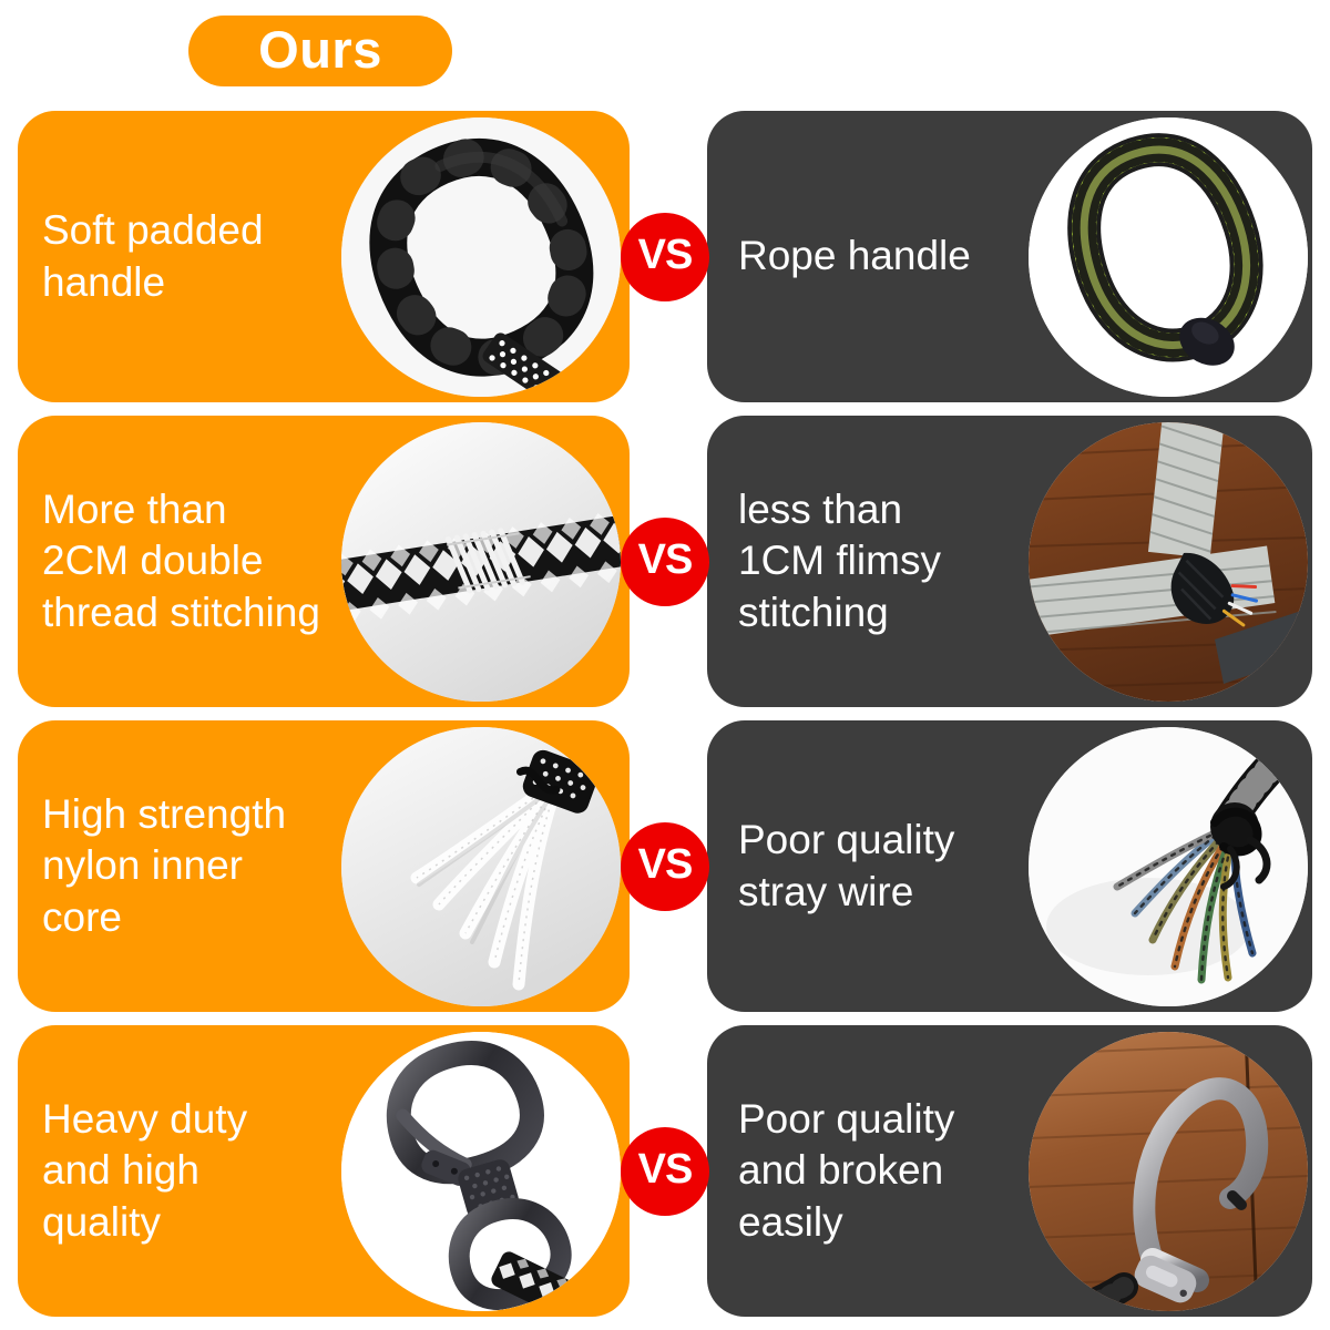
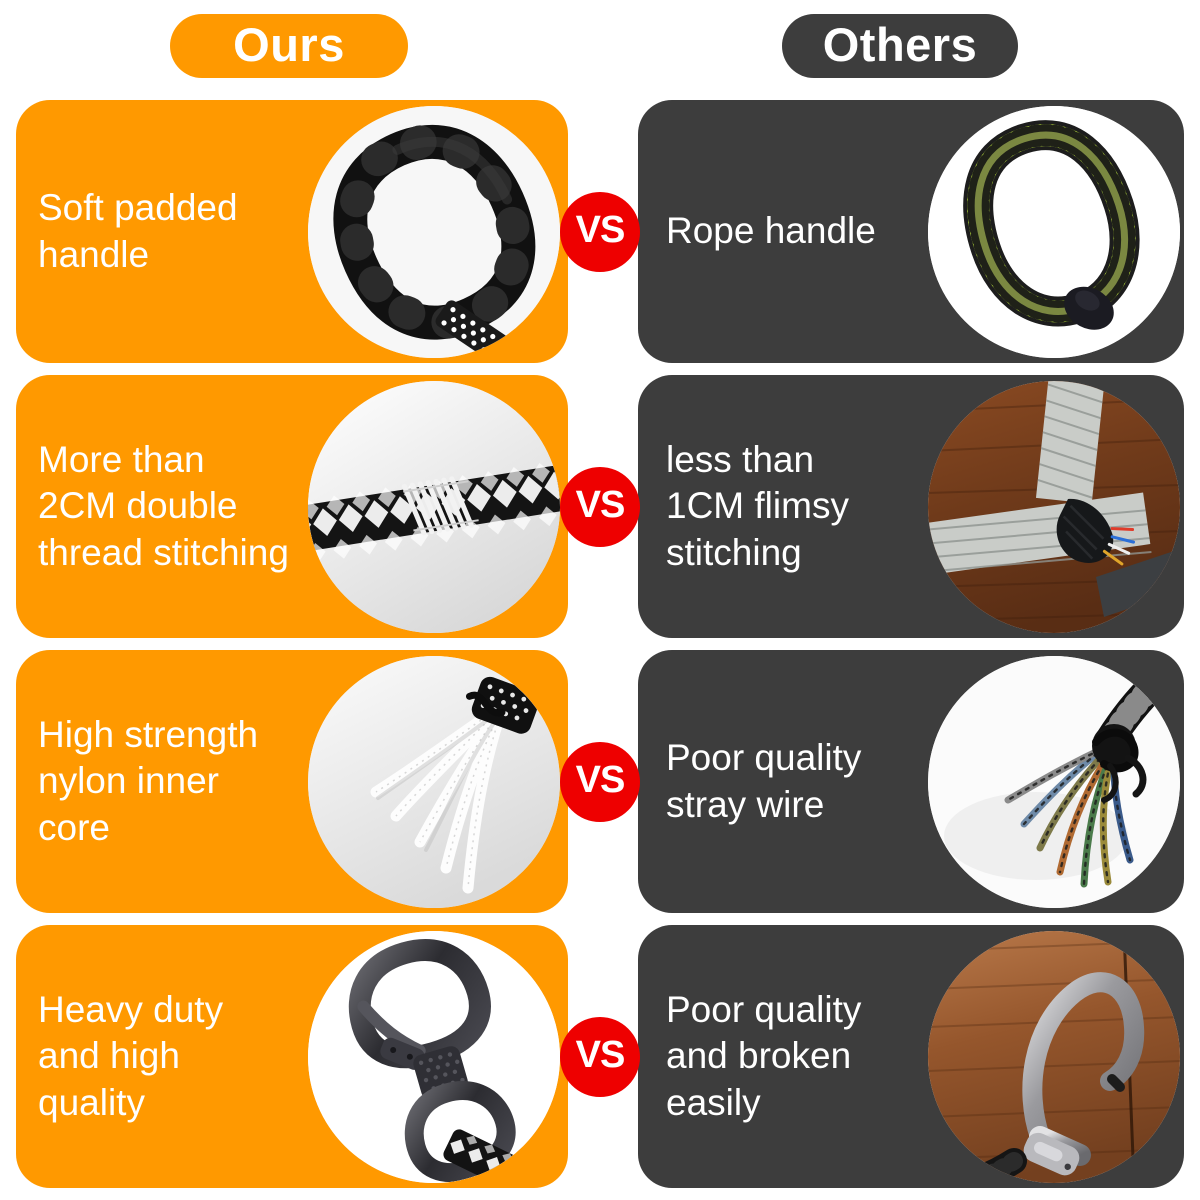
  Ours
+ Others
  Soft padded
  handle
  VS
  Rope handle
  More than
  2CM double
  thread stitching
  VS
  less than
  1CM flimsy
  stitching
  High strength
  nylon inner
  core
  VS
  Poor quality
  stray wire
  Heavy duty
  and high
  quality
  VS
  Poor quality
  and broken
  easily
